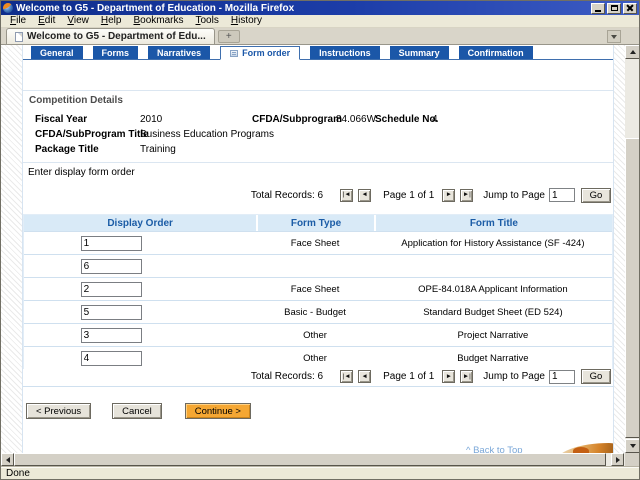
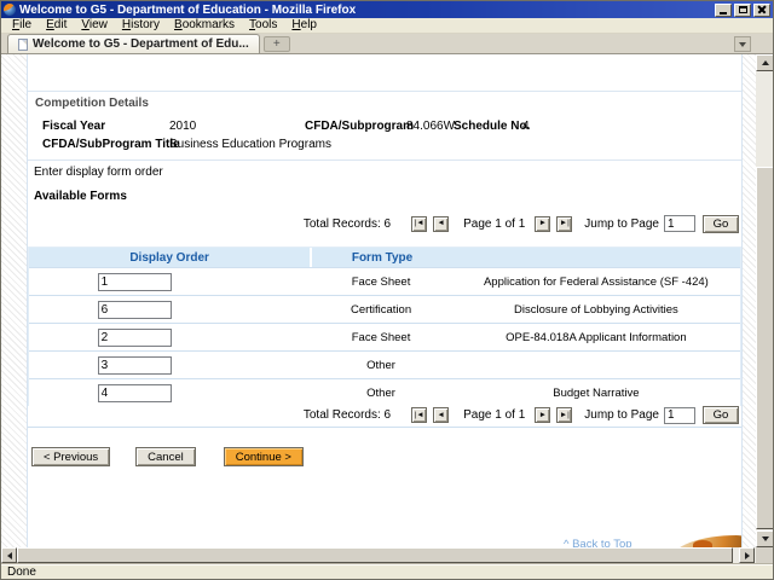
  Welcome to G5 - Department of Education - Mozilla Firefox
  File
  Edit
  View
- Help
+ History
  Bookmarks
  Tools
- History
+ Help
  Welcome to G5 - Department of Edu...
  +
- General
- Forms
- Narratives
- Form order
- Instructions
- Summary
- Confirmation
  Competition Details
  Fiscal Year
  2010
  CFDA/Subprogram
  84.066W
  Schedule No.
  4
  CFDA/SubProgram Title
  Business Education Programs
- Package Title
- Training
  Enter display form order
+ Available Forms
  Total Records: 6
  Page 1 of 1
  Jump to Page
  1
  Go
  Display Order
  Form Type
- Form Title
  1
  Face Sheet
- Application for History Assistance (SF -424)
+ Application for Federal Assistance (SF -424)
  6
+ Certification
+ Disclosure of Lobbying Activities
  2
  Face Sheet
  OPE-84.018A Applicant Information
- 5
- Basic - Budget
- Standard Budget Sheet (ED 524)
  3
  Other
- Project Narrative
  4
  Other
  Budget Narrative
  Total Records: 6
  Page 1 of 1
  Jump to Page
  1
  Go
  < Previous
  Cancel
  Continue >
  ^ Back to Top
  Done
